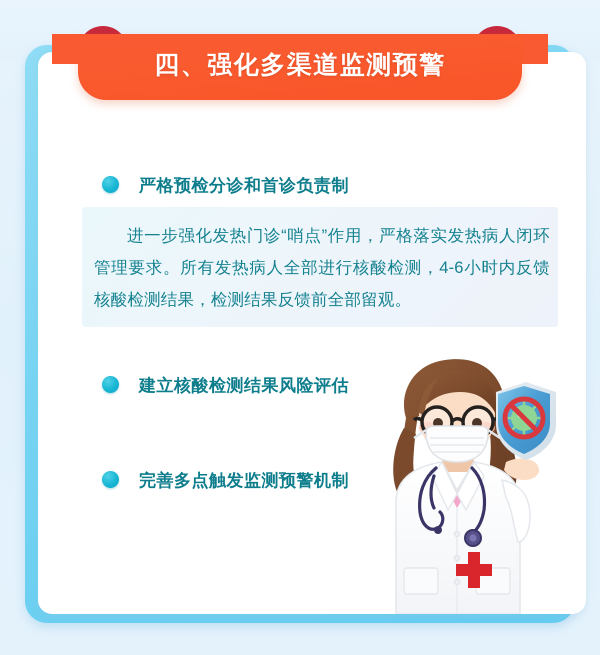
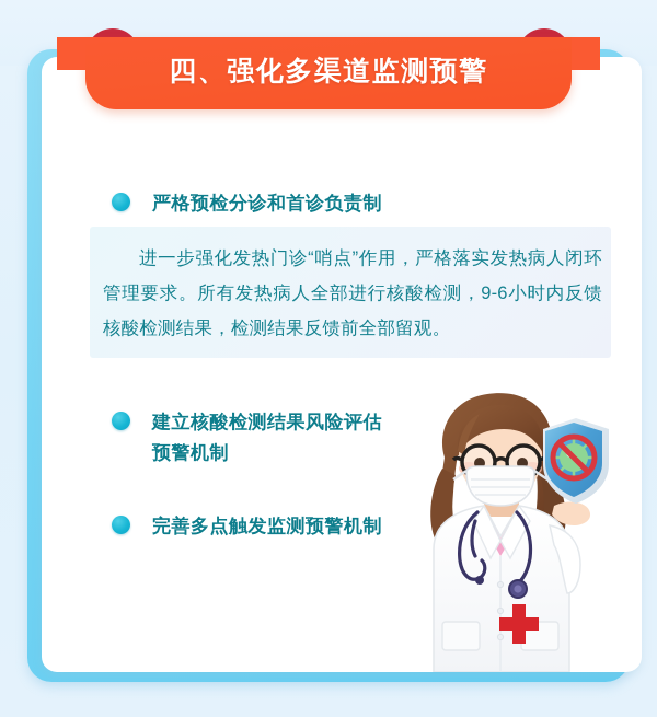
- 进一步强化发热门诊“哨点”作用，严格落实发热病人闭环管理要求。所有发热病人全部进行核酸检测，4-6小时内反馈核酸检测结果，检测结果反馈前全部留观。
+ 进一步强化发热门诊“哨点”作用，严格落实发热病人闭环管理要求。所有发热病人全部进行核酸检测，9-6小时内反馈核酸检测结果，检测结果反馈前全部留观。
  严格预检分诊和首诊负责制
  建立核酸检测结果风险评估
+ 预警机制
  完善多点触发监测预警机制
  四、强化多渠道监测预警
